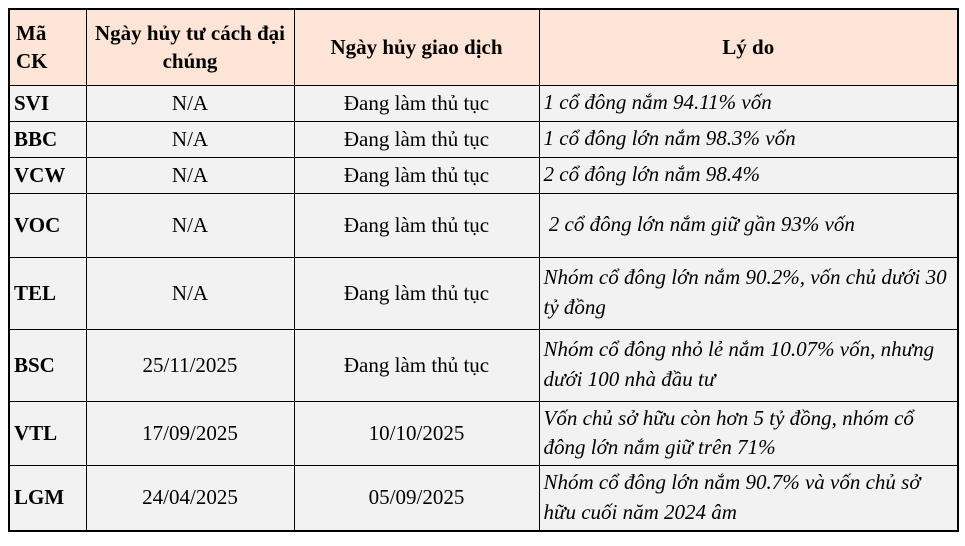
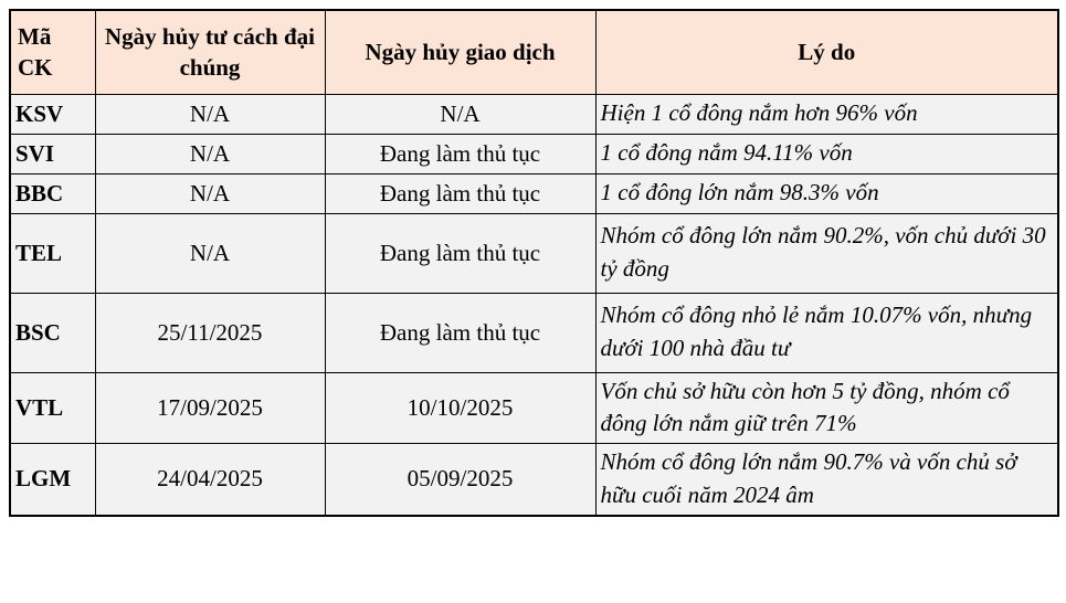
  Mã CK	Ngày hủy tư cách đại chúng	Ngày hủy giao dịch	Lý do
+ KSV	N/A	N/A	Hiện 1 cổ đông nắm hơn 96% vốn
  SVI	N/A	Đang làm thủ tục	1 cổ đông nắm 94.11% vốn
  BBC	N/A	Đang làm thủ tục	1 cổ đông lớn nắm 98.3% vốn
- VCW	N/A	Đang làm thủ tục	2 cổ đông lớn nắm 98.4%
- VOC	N/A	Đang làm thủ tục	2 cổ đông lớn nắm giữ gần 93% vốn
  TEL	N/A	Đang làm thủ tục	Nhóm cổ đông lớn nắm 90.2%, vốn chủ dưới 30 tỷ đồng
  BSC	25/11/2025	Đang làm thủ tục	Nhóm cổ đông nhỏ lẻ nắm 10.07% vốn, nhưng dưới 100 nhà đầu tư
  VTL	17/09/2025	10/10/2025	Vốn chủ sở hữu còn hơn 5 tỷ đồng, nhóm cổ đông lớn nắm giữ trên 71%
  LGM	24/04/2025	05/09/2025	Nhóm cổ đông lớn nắm 90.7% và vốn chủ sở hữu cuối năm 2024 âm
